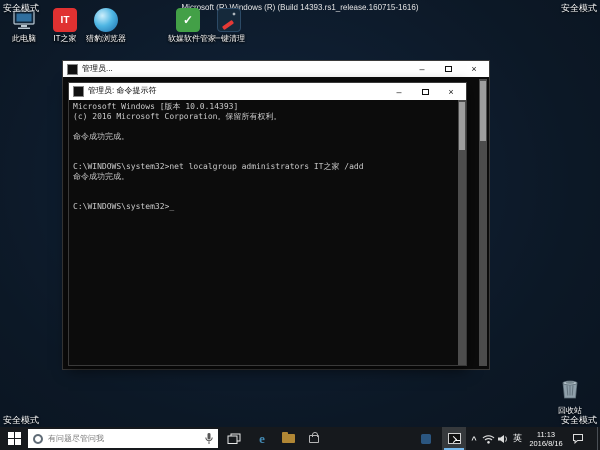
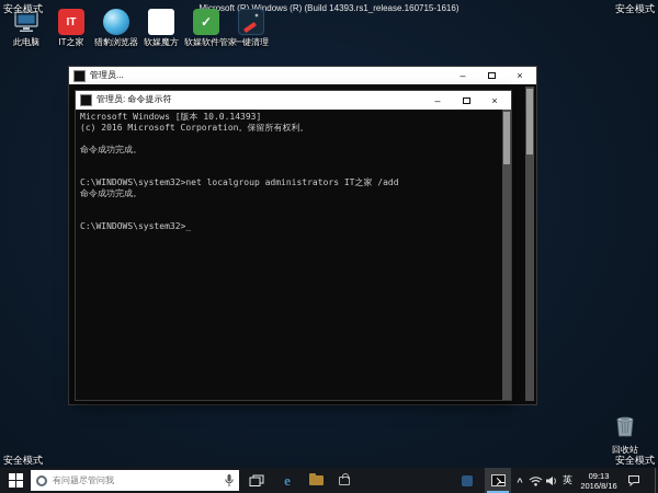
  安全模式
  安全模式
  安全模式
  安全模式
  osoft (ndows (R) (Build 14393.rs1_release.160715-1616)
  此电脑
  IT
  IT之家
  猎豹浏览器
+ 软媒魔方
  ✓
  软媒软件管
  一键清理
  管理员...
  –
  ×
  管理员: 命令提示符
  –
  ×
  Microsoft Windows [版本 10.0.14393]
  (c) 2016 Microsoft Corporation。保留所有权利。
  命令成功完成。
  C:\WINDOWS\system32>net localgroup administrators IT之家 /add
  命令成功完成。
  C:\WINDOWS\system32>_
  回收站
  有问题尽管问我
  e
  ^
  英
- 11:13
+ 09:13
  2016/8/16
